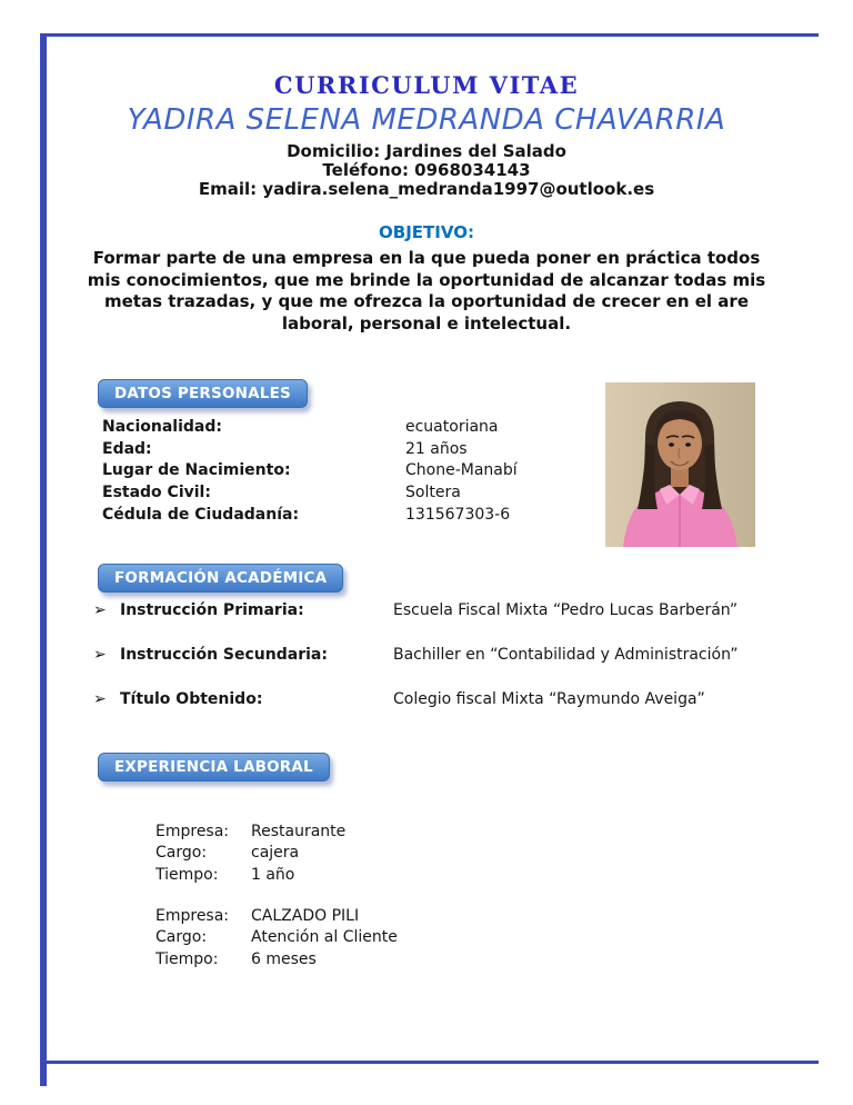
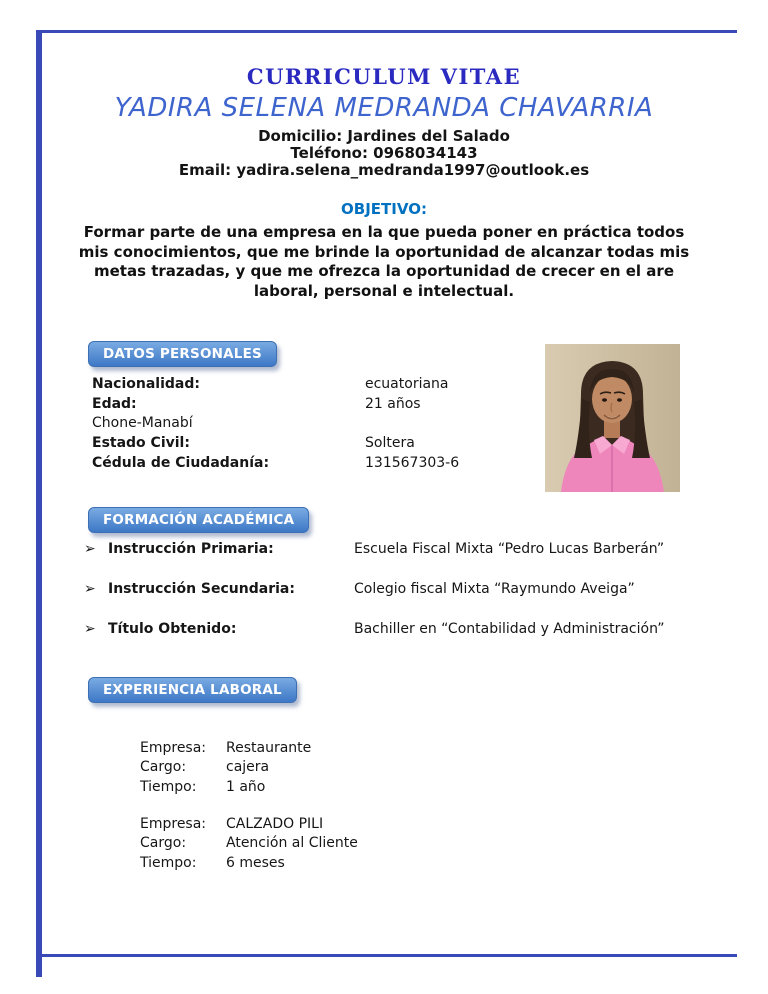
  CURRICULUM VITAE
  YADIRA SELENA MEDRANDA CHAVARRIA
  Domicilio: Jardines del Salado
  Teléfono: 0968034143
  Email: yadira.selena_medranda1997@outlook.es
  OBJETIVO:
  Formar parte de una empresa en la que pueda poner en práctica todos mis conocimientos, que me brinde la oportunidad de alcanzar todas mis metas trazadas, y que me ofrezca la oportunidad de crecer en el are laboral, personal e intelectual.
  DATOS PERSONALES
  Nacionalidad:
  ecuatoriana
  Edad:
  21 años
- Lugar de Nacimiento:
  Chone-Manabí
  Estado Civil:
  Soltera
  Cédula de Ciudadanía:
  131567303-6
  FORMACIÓN ACADÉMICA
  ➢
  Instrucción Primaria:
  Escuela Fiscal Mixta “Pedro Lucas Barberán”
  ➢
  Instrucción Secundaria:
- Bachiller en “Contabilidad y Administración”
+ Colegio fiscal Mixta “Raymundo Aveiga”
  ➢
  Título Obtenido:
- Colegio fiscal Mixta “Raymundo Aveiga”
+ Bachiller en “Contabilidad y Administración”
  EXPERIENCIA LABORAL
  Empresa:
  Restaurante
  Cargo:
  cajera
  Tiempo:
  1 año
  Empresa:
  CALZADO PILI
  Cargo:
  Atención al Cliente
  Tiempo:
  6 meses
